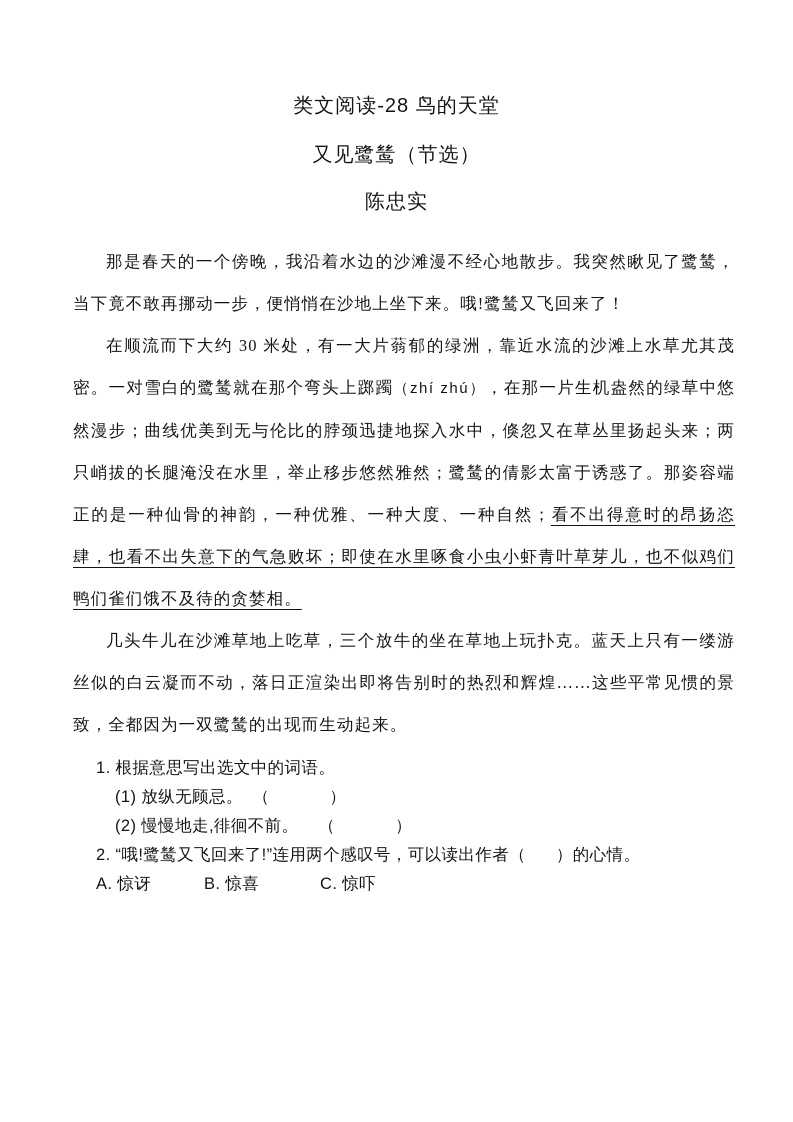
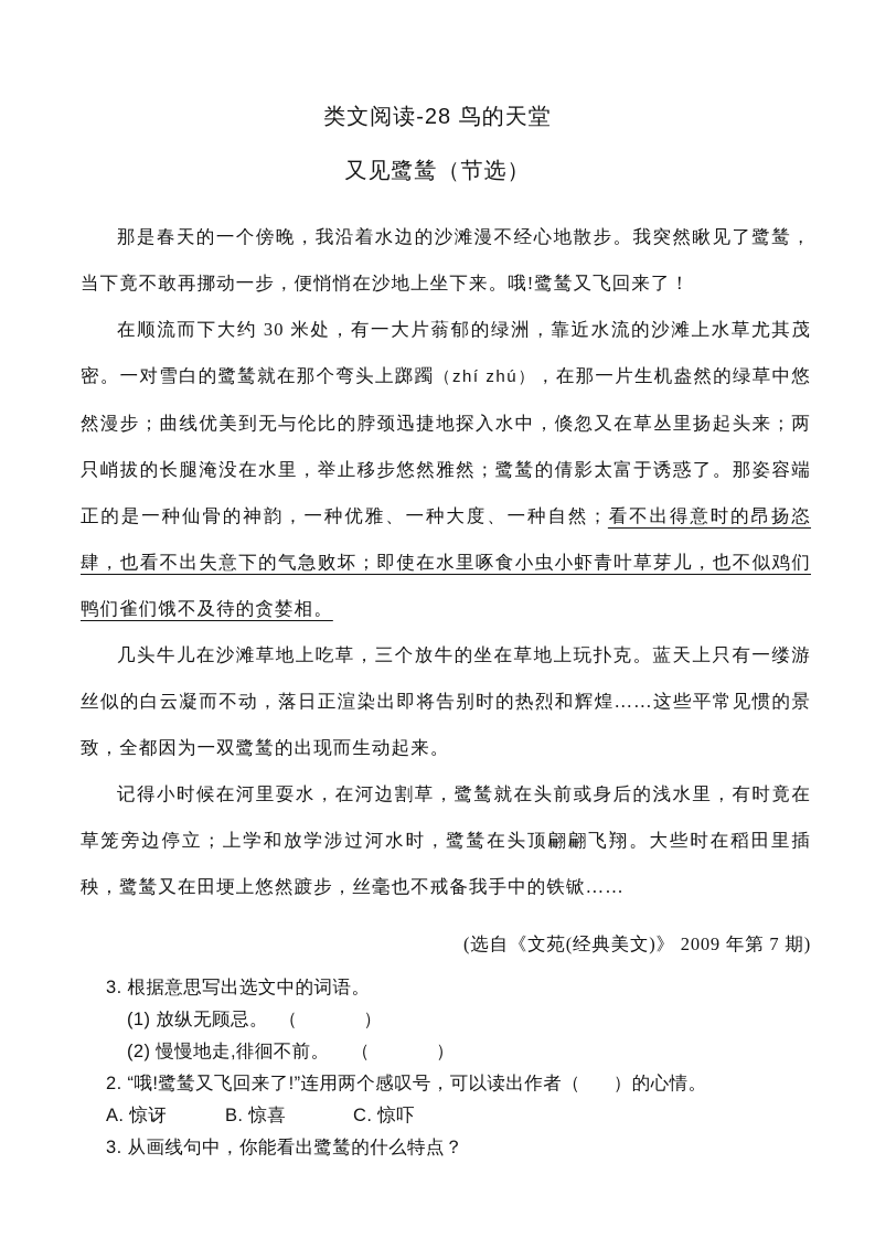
  类文阅读-28 鸟的天堂
  又见鹭鸶（节选）
- 陈忠实
  那是春天的一个傍晚，我沿着水边的沙滩漫不经心地散步。我突然瞅见了鹭鸶，当下竟不敢再挪动一步，便悄悄在沙地上坐下来。哦!鹭鸶又飞回来了！
  在顺流而下大约 30 米处，有一大片蓊郁的绿洲，靠近水流的沙滩上水草尤其茂密。一对雪白的鹭鸶就在那个弯头上踯躅（zhí zhú），在那一片生机盎然的绿草中悠然漫步；曲线优美到无与伦比的脖颈迅捷地探入水中，倏忽又在草丛里扬起头来；两只峭拔的长腿淹没在水里，举止移步悠然雅然；鹭鸶的倩影太富于诱惑了。那姿容端正的是一种仙骨的神韵，一种优雅、一种大度、一种自然；看不出得意时的昂扬恣肆，也看不出失意下的气急败坏；即使在水里啄食小虫小虾青叶草芽儿，也不似鸡们鸭们雀们饿不及待的贪婪相。
  几头牛儿在沙滩草地上吃草，三个放牛的坐在草地上玩扑克。蓝天上只有一缕游丝似的白云凝而不动，落日正渲染出即将告别时的热烈和辉煌……这些平常见惯的景致，全都因为一双鹭鸶的出现而生动起来。
+ 记得小时候在河里耍水，在河边割草，鹭鸶就在头前或身后的浅水里，有时竟在草笼旁边停立；上学和放学涉过河水时，鹭鸶在头顶翩翩飞翔。大些时在稻田里插秧，鹭鸶又在田埂上悠然踱步，丝毫也不戒备我手中的铁锨……
+ (选自《文苑(经典美文)》 2009 年第 7 期)
- 1. 根据意思写出选文中的词语。
+ 3. 根据意思写出选文中的词语。
  (1) 放纵无顾忌。 （ ）
  (2) 慢慢地走,徘徊不前。 （ ）
  2. “哦!鹭鸶又飞回来了!”连用两个感叹号，可以读出作者（ ）的心情。
  A. 惊讶 B. 惊喜 C. 惊吓
+ 3. 从画线句中，你能看出鹭鸶的什么特点？
